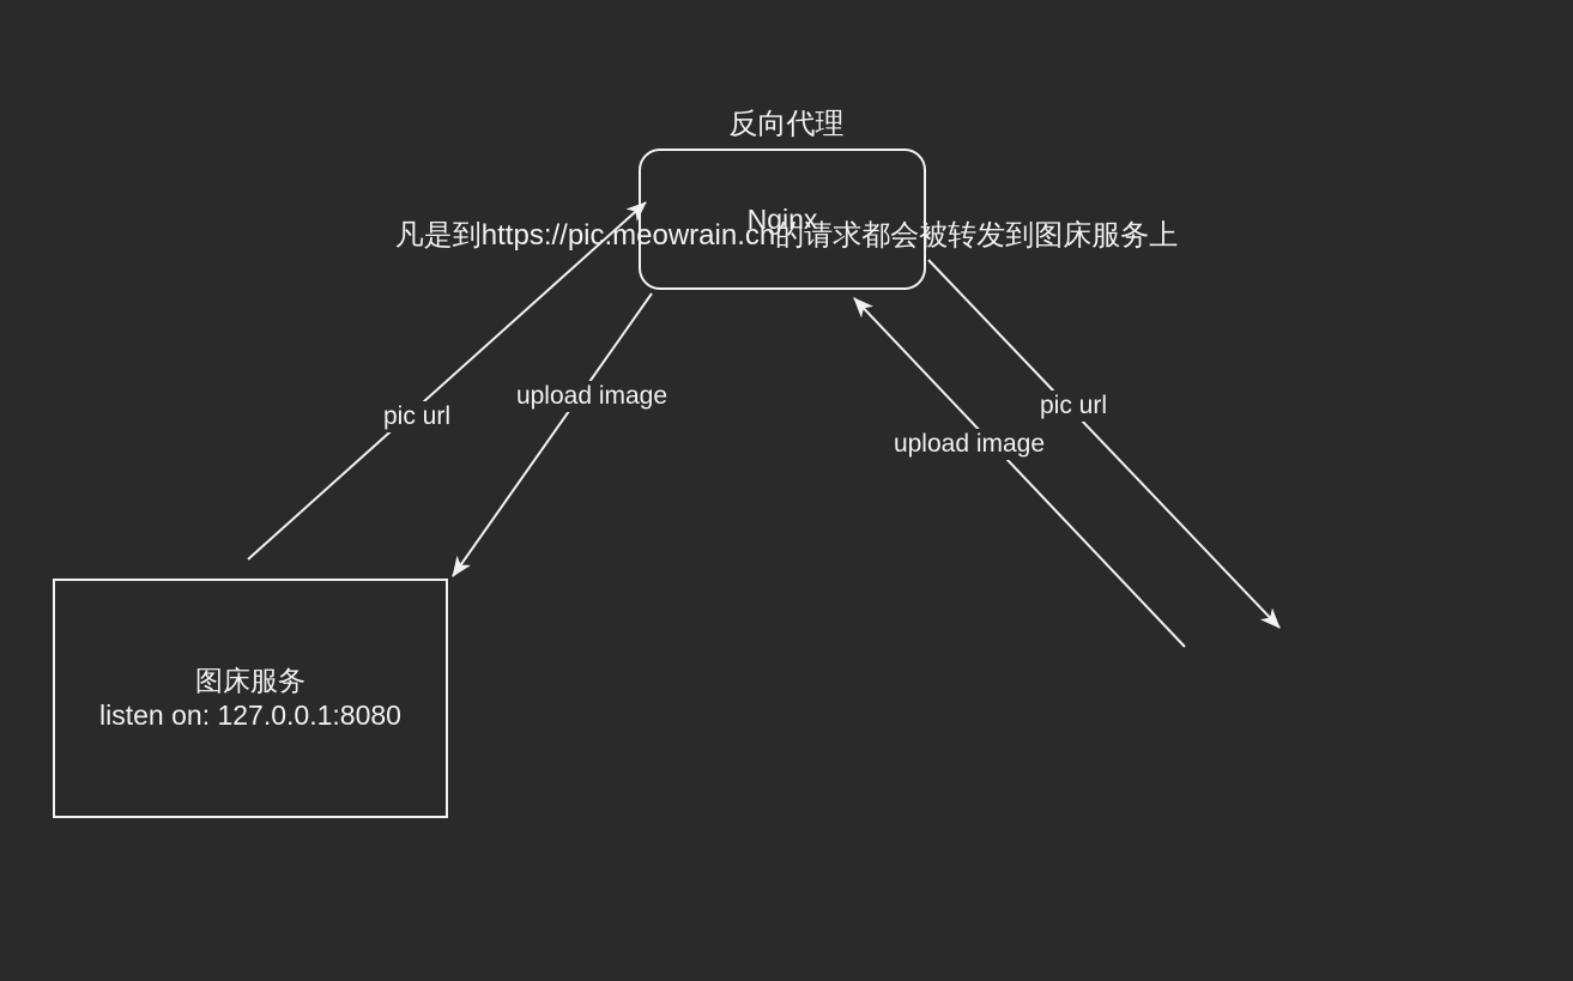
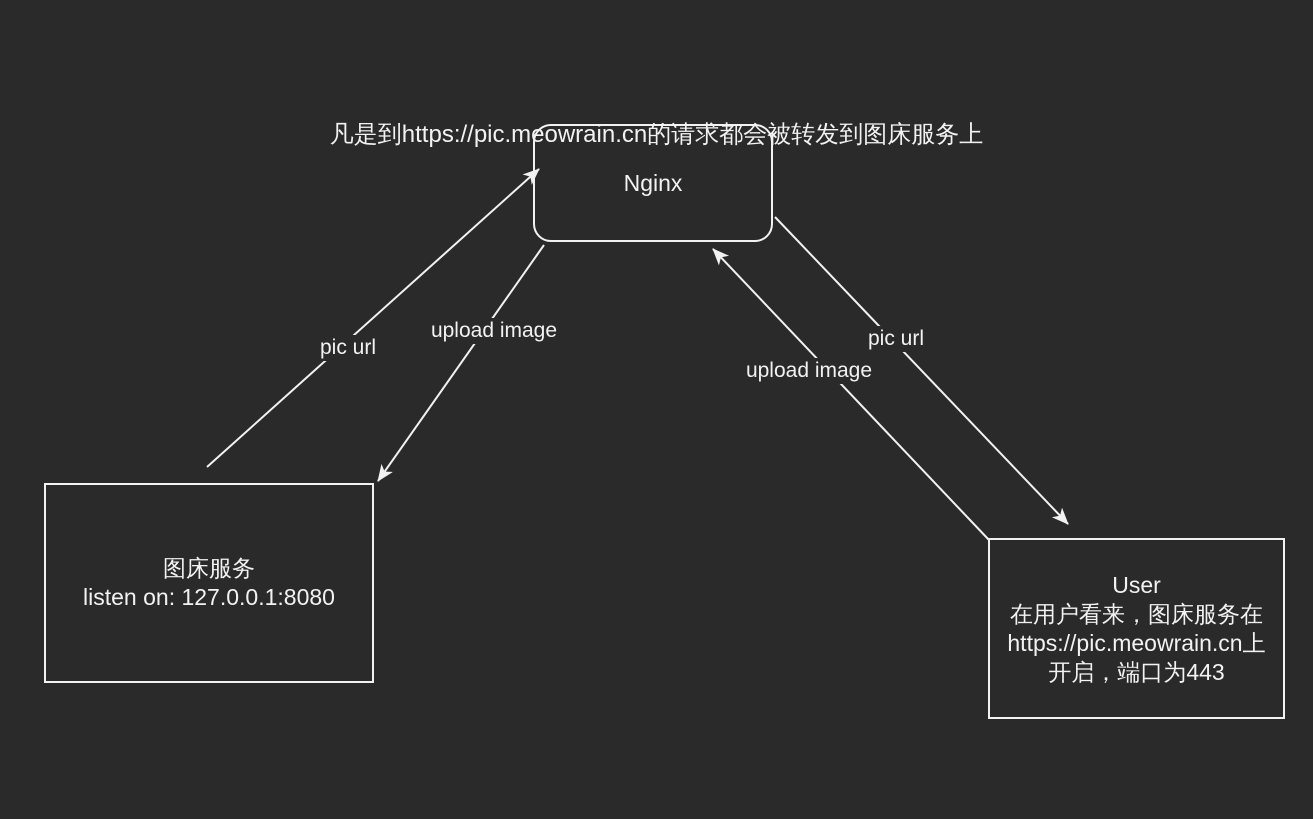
- 反向代理
  凡是到https://pic.meowrain.cn的请求都会被转发到图床服务上
  Nginx
  图床服务
  listen on: 127.0.0.1:8080
+ User
+ 在用户看来，图床服务在
+ https://pic.meowrain.cn上
+ 开启，端口为443
  pic url
  upload image
  upload image
  pic url
